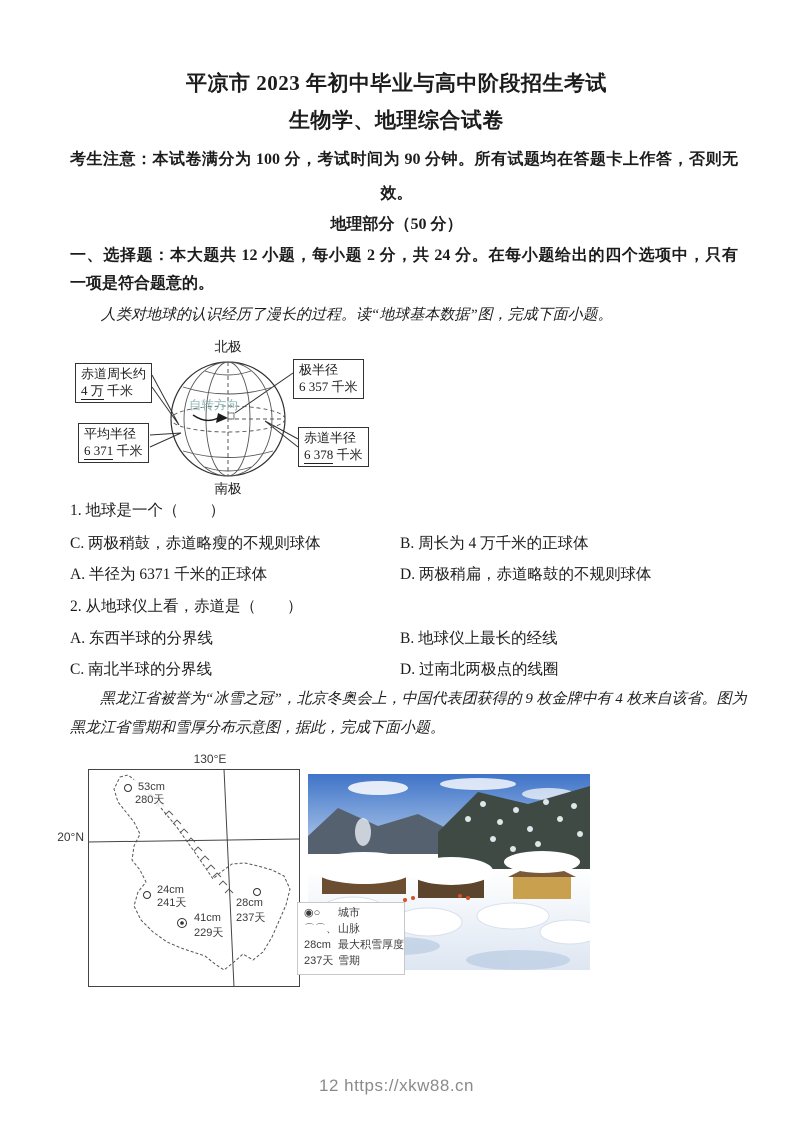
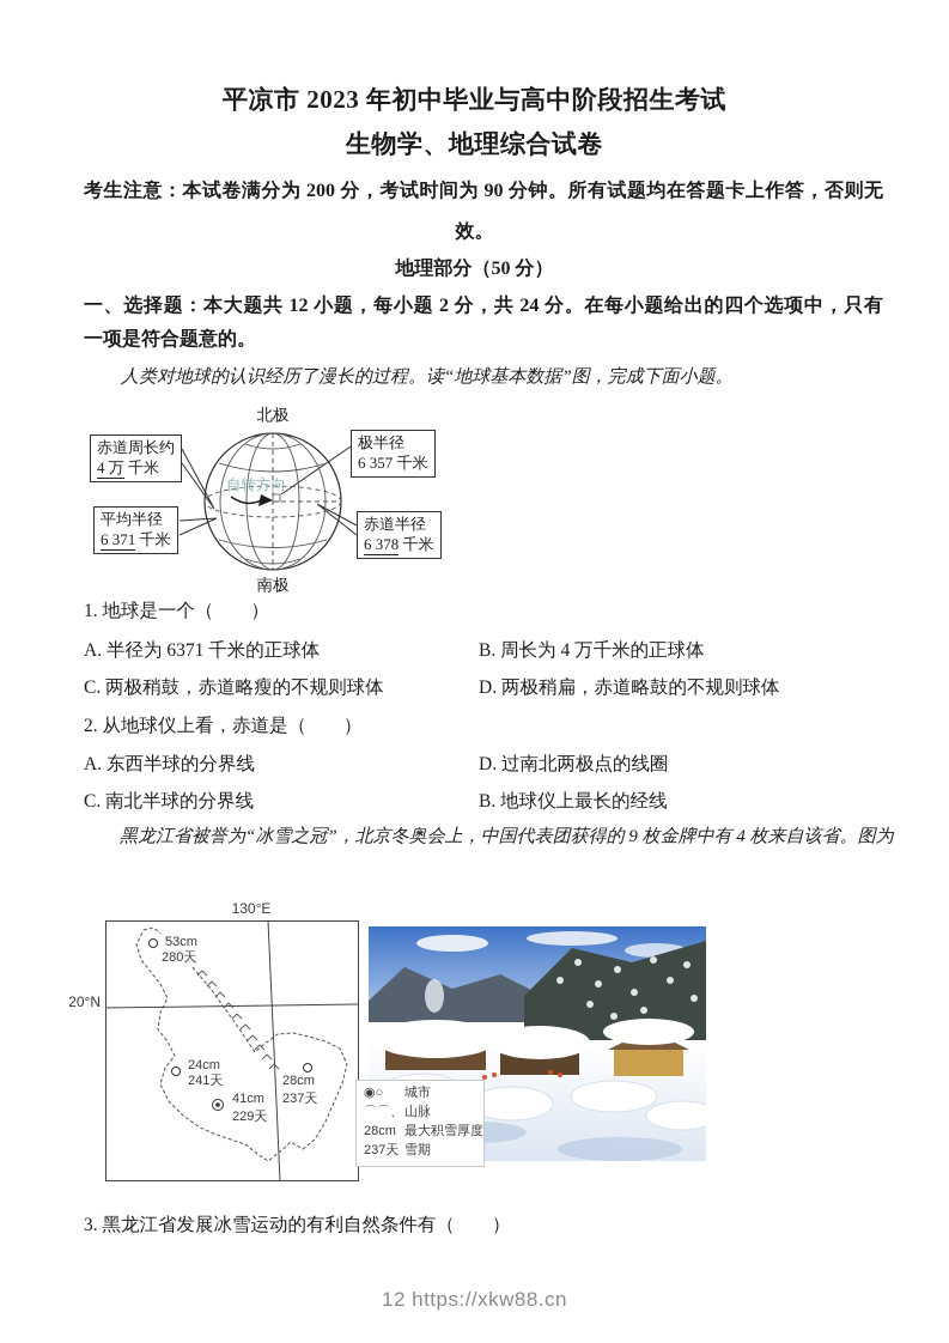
  平凉市 2023 年初中毕业与高中阶段招生考试
  生物学、地理综合试卷
- 考生注意：本试卷满分为 100 分，考试时间为 90 分钟。所有试题均在答题卡上作答，否则无
+ 考生注意：本试卷满分为 200 分，考试时间为 90 分钟。所有试题均在答题卡上作答，否则无
  效。
  地理部分（50 分）
  一、选择题：本大题共 12 小题，每小题 2 分，共 24 分。在每小题给出的四个选项中，只有
  一项是符合题意的。
  人类对地球的认识经历了漫长的过程。读“地球基本数据”图，完成下面小题。
  北极
  南极
  自转方向
  赤道周长约
  4 万 千米
  平均半径
  6 371 千米
  极半径
  6 357 千米
  赤道半径
  6 378 千米
  1. 地球是一个（ ）
- C. 两极稍鼓，赤道略瘦的不规则球体
+ A. 半径为 6371 千米的正球体
  B. 周长为 4 万千米的正球体
- A. 半径为 6371 千米的正球体
+ C. 两极稍鼓，赤道略瘦的不规则球体
  D. 两极稍扁，赤道略鼓的不规则球体
  2. 从地球仪上看，赤道是（ ）
  A. 东西半球的分界线
- B. 地球仪上最长的经线
+ D. 过南北两极点的线圈
  C. 南北半球的分界线
- D. 过南北两极点的线圈
+ B. 地球仪上最长的经线
  黑龙江省被誉为“冰雪之冠”，北京冬奥会上，中国代表团获得的 9 枚金牌中有 4 枚来自该省。图为
- 黑龙江省雪期和雪厚分布示意图，据此，完成下面小题。
  130°E
  20°N
  53cm
  280天
  24cm
  241天
  41cm
  229天
  28cm
  237天
  ◉○ 城市
  ⌒⌒、山脉
  28cm 最大积雪厚度
  237天 雪期
+ 3. 黑龙江省发展冰雪运动的有利自然条件有（ ）
  12 https://xkw88.cn
